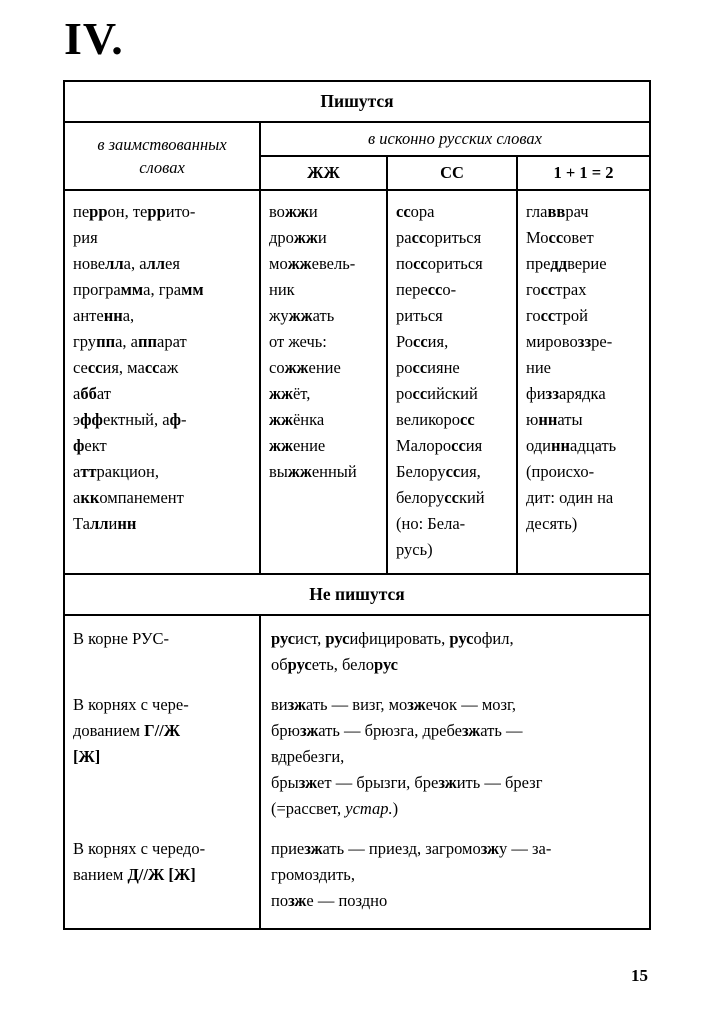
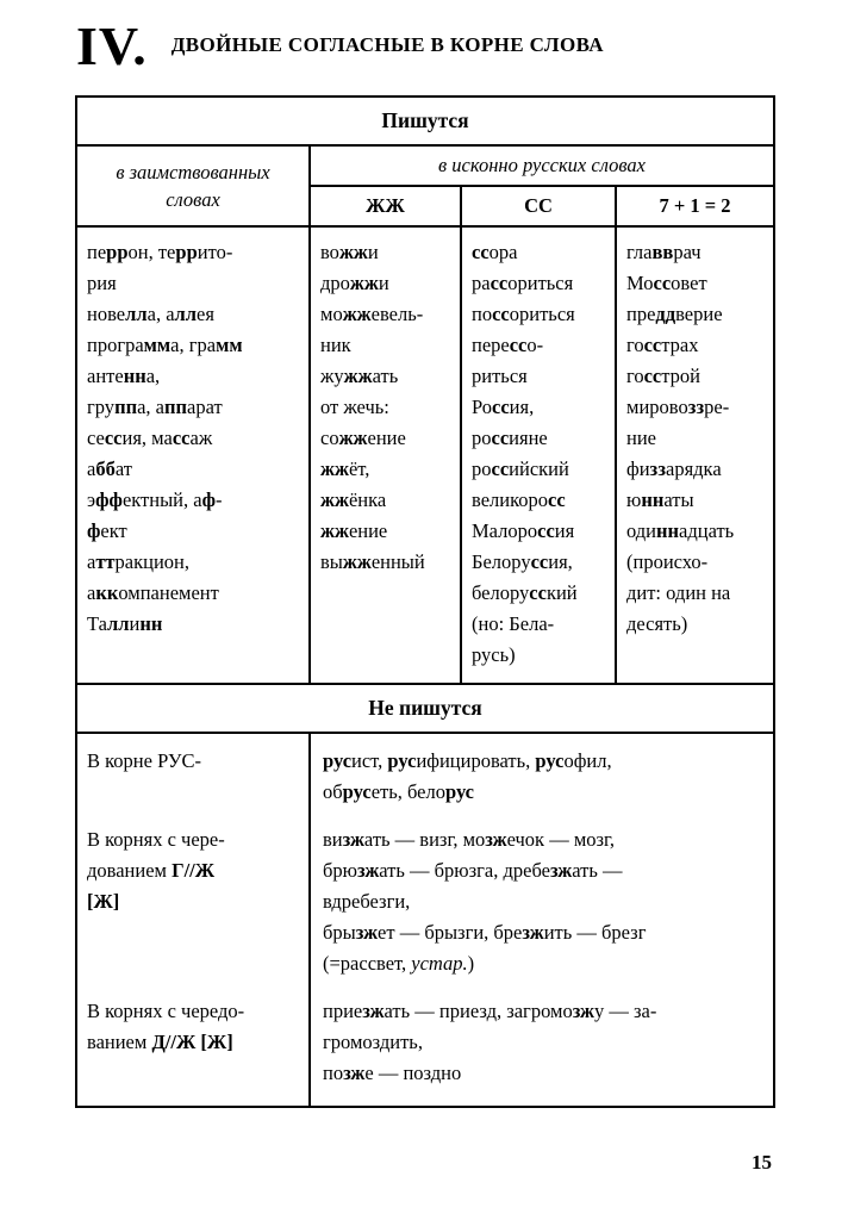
  IV.
+ ДВОЙНЫЕ СОГЛАСНЫЕ В КОРНЕ СЛОВА
  Пишутся
  в заимствованных словах	в исконно русских словах
- ЖЖ	СС	1 + 1 = 2
+ ЖЖ	СС	7 + 1 = 2
  перрон, террито-рияновелла, аллеяпрограмма, граммантенна,группа, аппаратсессия, массажаббатэффектный, аф-фектаттракцион,аккомпанементТаллинн	вожжидрожжиможжевель-никжужжатьот жечь:сожжениежжёт,жжёнкажжениевыжженный	ссорарассоритьсяпоссоритьсяперессо-ритьсяРоссия,россиянероссийскийвеликороссМалороссияБелоруссия,белорусский(но: Бела-русь)	главврачМоссоветпреддвериегосстрахгосстроймировоззре-ниефиззарядкаюннатыодиннадцать(происхо-дит: один надесять)
  Не пишутся
  В корне РУС-	русист, русифицировать, русофил,обрусеть, белорус
  В корнях с чере-дованием Г//Ж[Ж]	визжать — визг, мозжечок — мозг,брюзжать — брюзга, дребезжать —вдребезги,брызжет — брызги, брезжить — брезг(=рассвет, устар.)
  В корнях с чередо-ванием Д//Ж [Ж]	приезжать — приезд, загромозжу — за-громоздить,позже — поздно
  15
